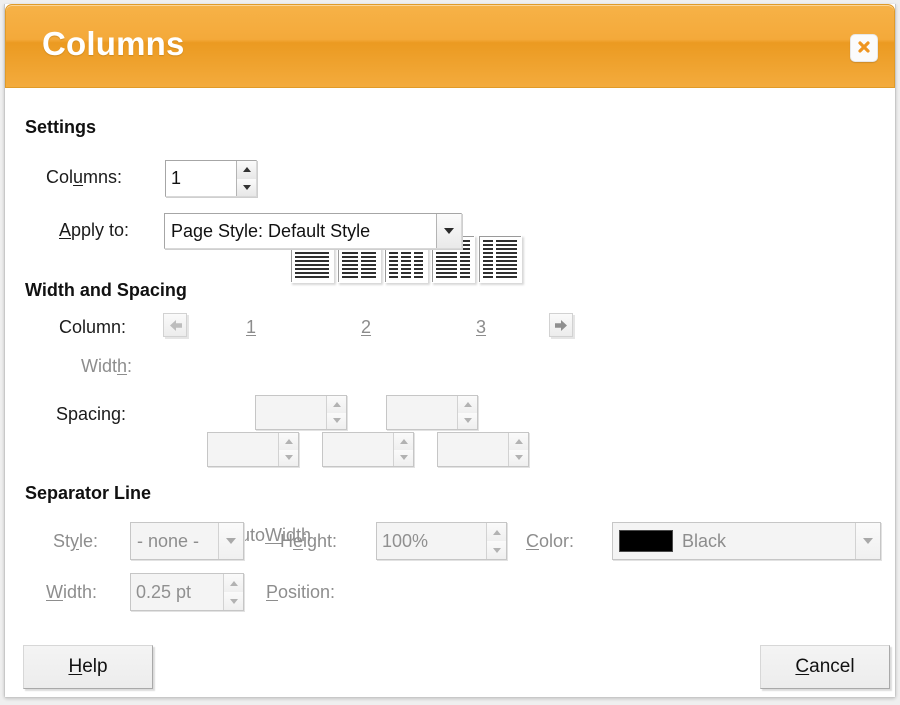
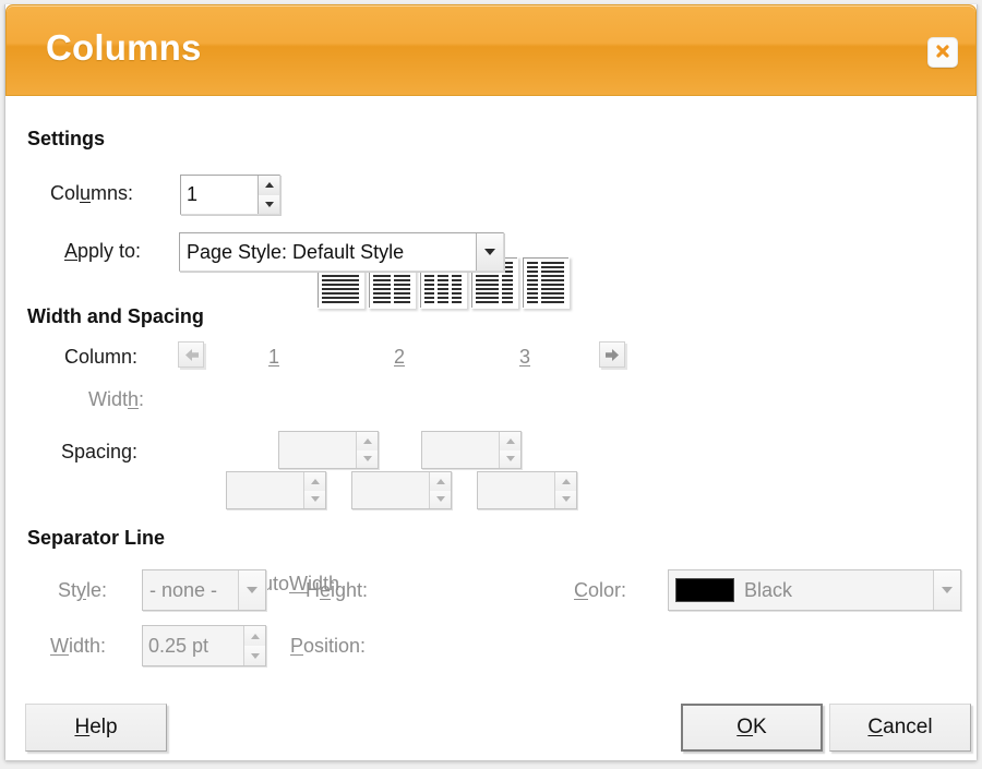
  Columns
  Settings
  Columns:
  1
  Apply to:
  Page Style: Default Style
  Width and Spacing
  Column:
  1
  2
  3
  Width:
  Spacing:
  utoWidth
  Separator Line
  Style:
  - none -
  Height:
- 100%
  Color:
  Black
  Width:
  0.25 pt
  Position:
  Help
+ OK
  Cancel
